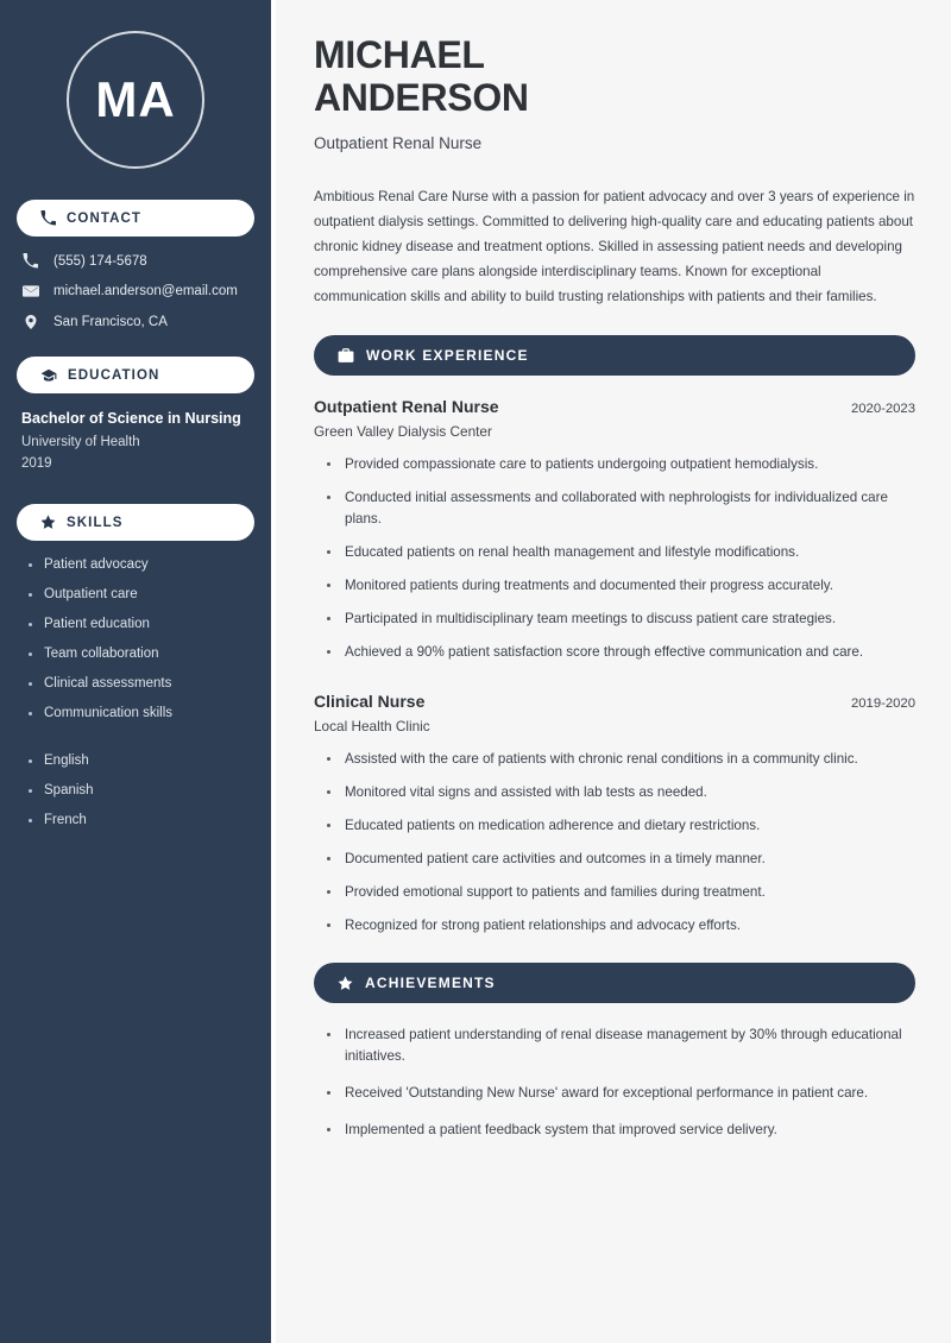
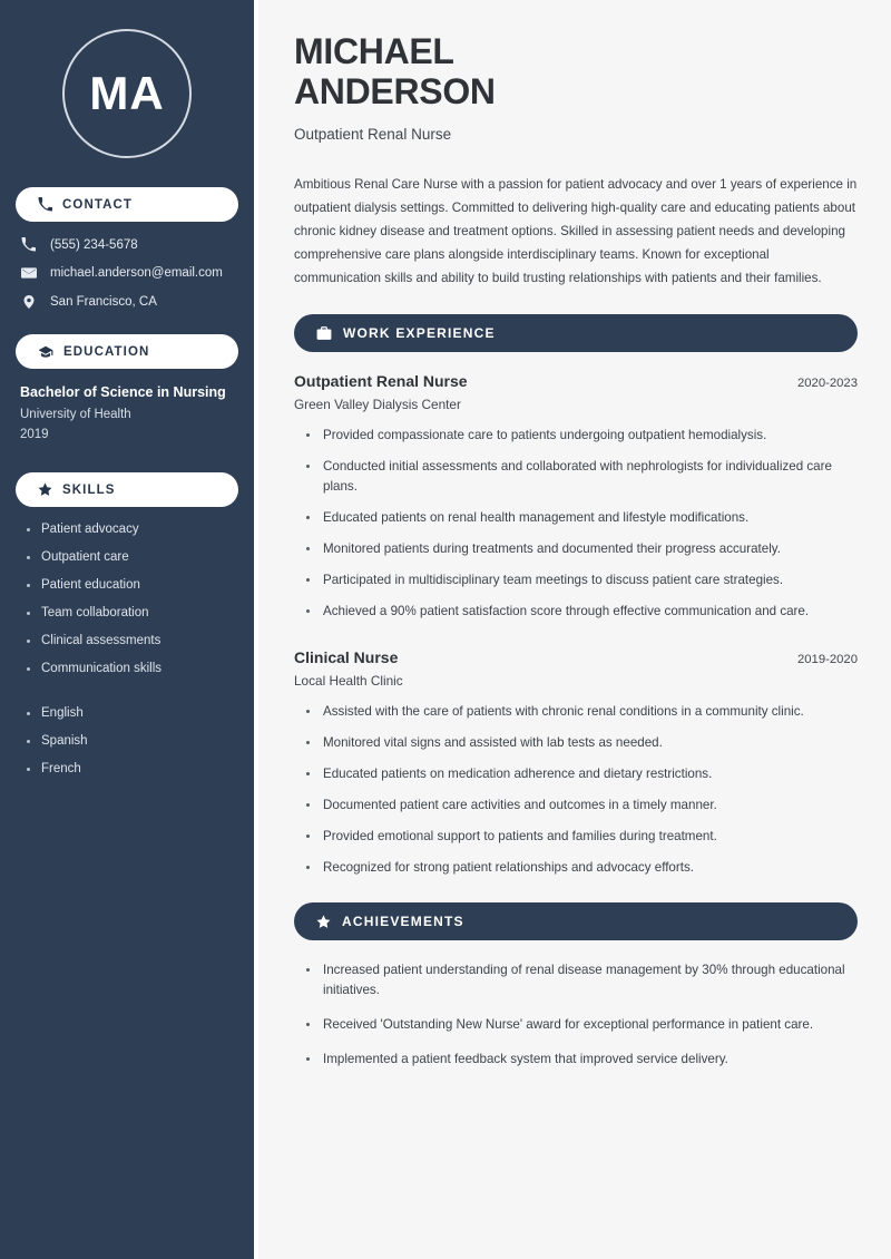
  MA
  CONTACT
- (555) 174-5678
+ (555) 234-5678
  michael.anderson@email.com
  San Francisco, CA
  EDUCATION
  Bachelor of Science in Nursing
  University of Health
  2019
  SKILLS
  Patient advocacy
  Outpatient care
  Patient education
  Team collaboration
  Clinical assessments
  Communication skills
  English
  Spanish
  French
  MICHAEL
  ANDERSON
  Outpatient Renal Nurse
- Ambitious Renal Care Nurse with a passion for patient advocacy and over 3 years of experience in outpatient dialysis settings. Committed to delivering high-quality care and educating patients about chronic kidney disease and treatment options. Skilled in assessing patient needs and developing comprehensive care plans alongside interdisciplinary teams. Known for exceptional communication skills and ability to build trusting relationships with patients and their families.
+ Ambitious Renal Care Nurse with a passion for patient advocacy and over 1 years of experience in outpatient dialysis settings. Committed to delivering high-quality care and educating patients about chronic kidney disease and treatment options. Skilled in assessing patient needs and developing comprehensive care plans alongside interdisciplinary teams. Known for exceptional communication skills and ability to build trusting relationships with patients and their families.
  WORK EXPERIENCE
  Outpatient Renal Nurse
  2020-2023
  Green Valley Dialysis Center
  Provided compassionate care to patients undergoing outpatient hemodialysis.
  Conducted initial assessments and collaborated with nephrologists for individualized care plans.
  Educated patients on renal health management and lifestyle modifications.
  Monitored patients during treatments and documented their progress accurately.
  Participated in multidisciplinary team meetings to discuss patient care strategies.
  Achieved a 90% patient satisfaction score through effective communication and care.
  Clinical Nurse
  2019-2020
  Local Health Clinic
  Assisted with the care of patients with chronic renal conditions in a community clinic.
  Monitored vital signs and assisted with lab tests as needed.
  Educated patients on medication adherence and dietary restrictions.
  Documented patient care activities and outcomes in a timely manner.
  Provided emotional support to patients and families during treatment.
  Recognized for strong patient relationships and advocacy efforts.
  ACHIEVEMENTS
  Increased patient understanding of renal disease management by 30% through educational initiatives.
  Received 'Outstanding New Nurse' award for exceptional performance in patient care.
  Implemented a patient feedback system that improved service delivery.
